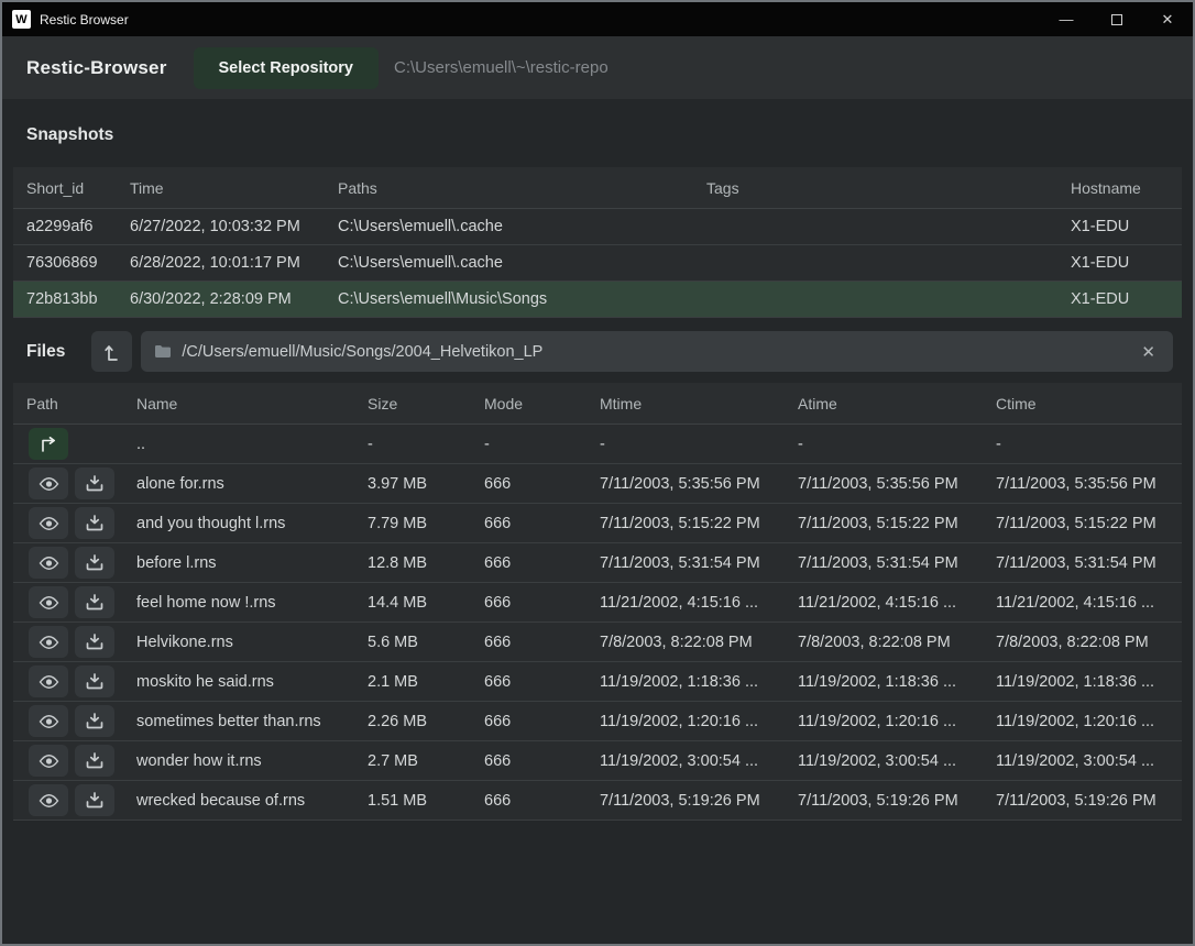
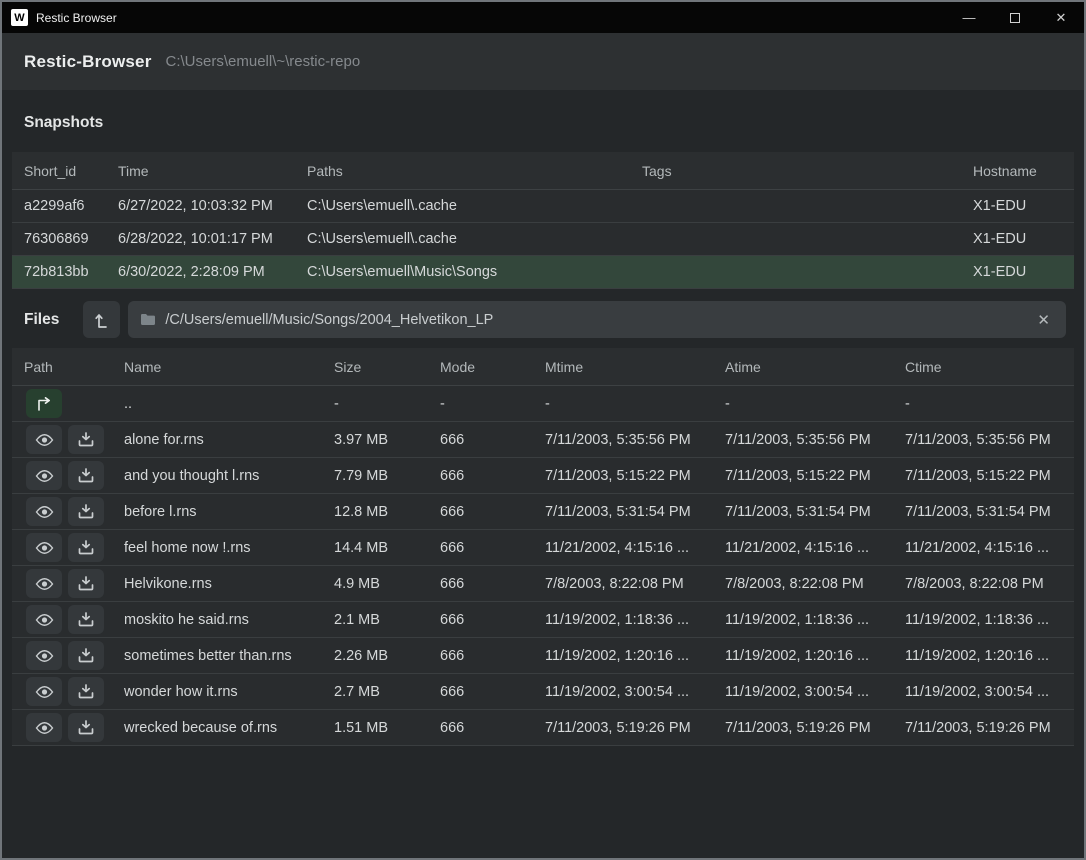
  W
  Restic Browser
  —
  ✕
  Restic-Browser
- Select Repository
  C:\Users\emuell\~\restic-repo
  Snapshots
  Short_id
  Time
  Paths
  Tags
  Hostname
  a2299af6
  6/27/2022, 10:03:32 PM
  C:\Users\emuell\.cache
  X1-EDU
  76306869
  6/28/2022, 10:01:17 PM
  C:\Users\emuell\.cache
  X1-EDU
  72b813bb
  6/30/2022, 2:28:09 PM
  C:\Users\emuell\Music\Songs
  X1-EDU
  Files
  /C/Users/emuell/Music/Songs/2004_Helvetikon_LP
  ✕
  Path
  Name
  Size
  Mode
  Mtime
  Atime
  Ctime
  ..
  -
  -
  -
  -
  -
  alone for.rns
  3.97 MB
  666
  7/11/2003, 5:35:56 PM
  7/11/2003, 5:35:56 PM
  7/11/2003, 5:35:56 PM
  and you thought l.rns
  7.79 MB
  666
  7/11/2003, 5:15:22 PM
  7/11/2003, 5:15:22 PM
  7/11/2003, 5:15:22 PM
  before l.rns
  12.8 MB
  666
  7/11/2003, 5:31:54 PM
  7/11/2003, 5:31:54 PM
  7/11/2003, 5:31:54 PM
  feel home now !.rns
  14.4 MB
  666
  11/21/2002, 4:15:16 ...
  11/21/2002, 4:15:16 ...
  11/21/2002, 4:15:16 ...
  Helvikone.rns
- 5.6 MB
+ 4.9 MB
  666
  7/8/2003, 8:22:08 PM
  7/8/2003, 8:22:08 PM
  7/8/2003, 8:22:08 PM
  moskito he said.rns
  2.1 MB
  666
  11/19/2002, 1:18:36 ...
  11/19/2002, 1:18:36 ...
  11/19/2002, 1:18:36 ...
  sometimes better than.rns
  2.26 MB
  666
  11/19/2002, 1:20:16 ...
  11/19/2002, 1:20:16 ...
  11/19/2002, 1:20:16 ...
  wonder how it.rns
  2.7 MB
  666
  11/19/2002, 3:00:54 ...
  11/19/2002, 3:00:54 ...
  11/19/2002, 3:00:54 ...
  wrecked because of.rns
  1.51 MB
  666
  7/11/2003, 5:19:26 PM
  7/11/2003, 5:19:26 PM
  7/11/2003, 5:19:26 PM
